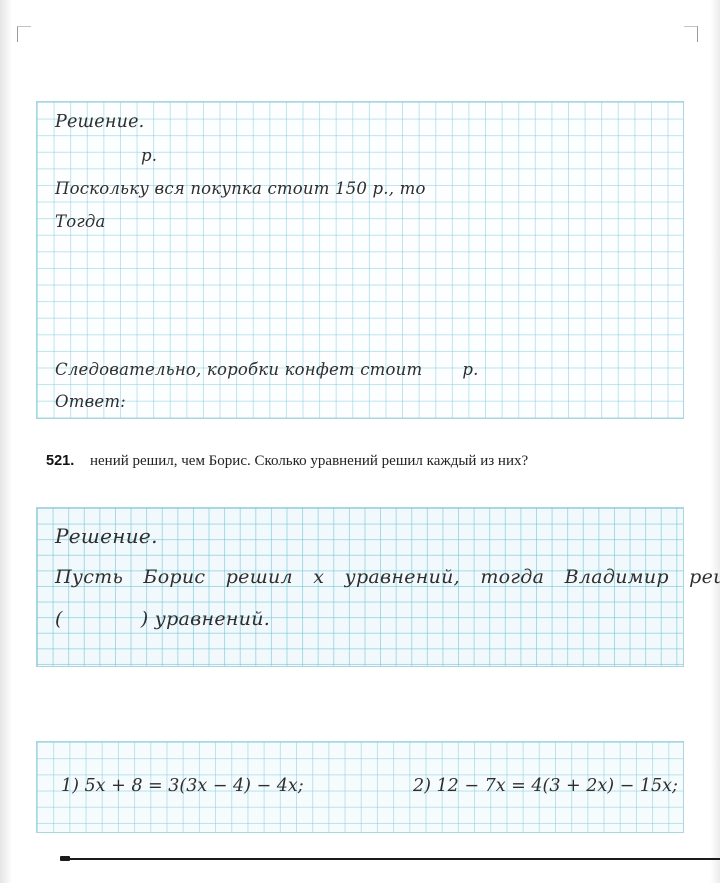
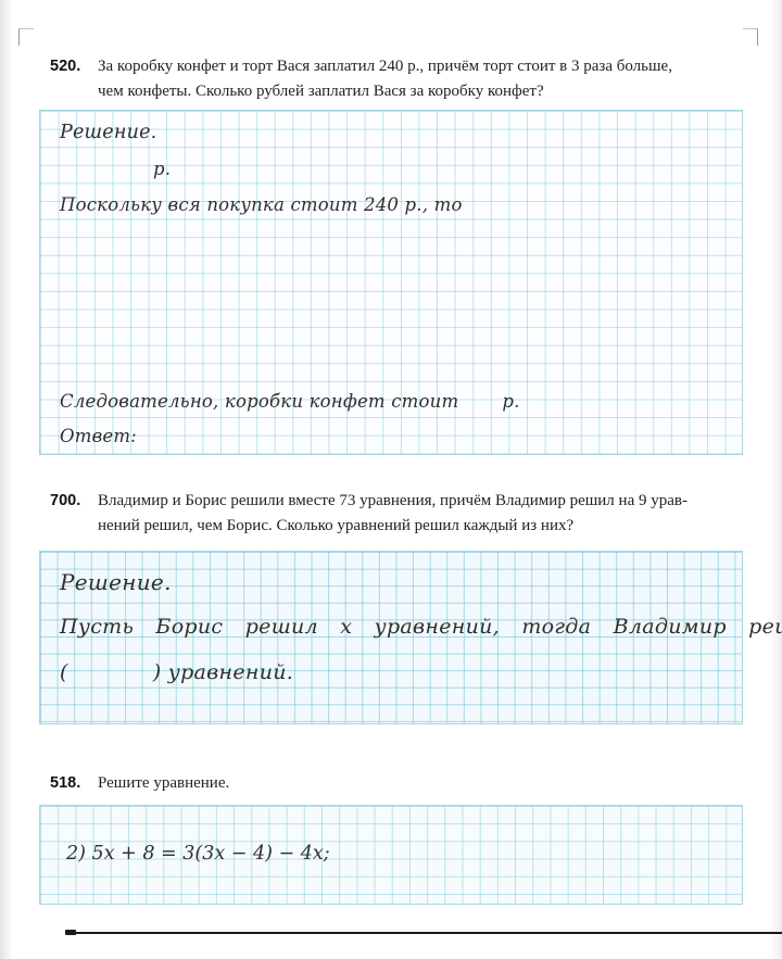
+ 520.
+ За коробку конфет и торт Вася заплатил 240 р., причём торт стоит в 3 раза больше,
+ чем конфеты. Сколько рублей заплатил Вася за коробку конфет?
  Решение.
  р.
- Поскольку вся покупка стоит 150 р., то
+ Поскольку вся покупка стоит 240 р., то
- Тогда
  Следовательно, коробки конфет стоит
  р.
  Ответ:
- 521.
+ 700.
+ Владимир и Борис решили вместе 73 уравнения, причём Владимир решил на 9 урав-
  нений решил, чем Борис. Сколько уравнений решил каждый из них?
  Решение.
  Пусть Борис решил x уравнений, тогда Владимир ре
  (
  ) уравнений.
+ 518.
+ Решите уравнение.
- 1) 5x + 8 = 3(3x − 4) − 4x;
+ 2) 5x + 8 = 3(3x − 4) − 4x;
- 2) 12 − 7x = 4(3 + 2x) − 15x;
